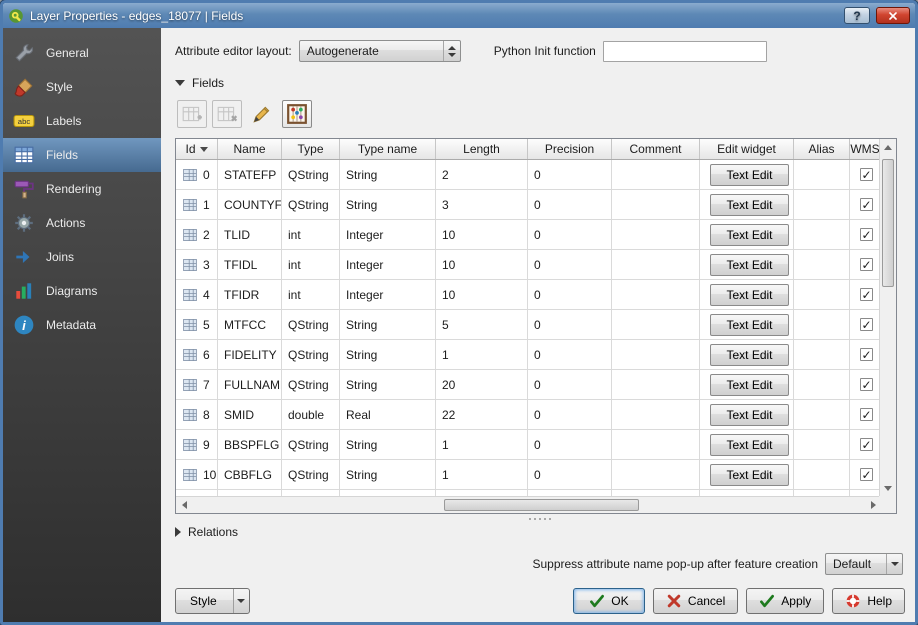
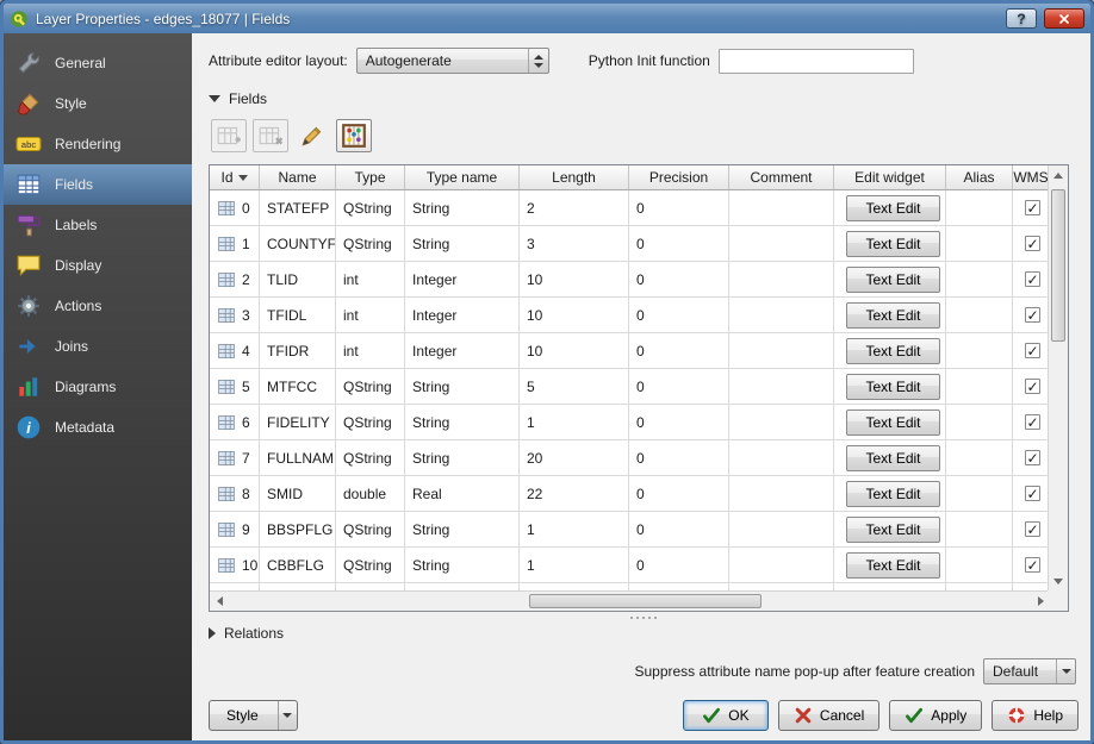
  Layer Properties - edges_18077 | Fields
  ?
  General
  Style
  abc
- Labels
+ Rendering
  Fields
- Rendering
+ Labels
+ Display
  Actions
  Joins
  Diagrams
  i
  Metadata
  Attribute editor layout:
  Autogenerate
  Python Init function
  Fields
  Id
  Name
  Type
  Type name
  Length
  Precision
  Comment
  Edit widget
  Alias
  WMS
  0
  STATEFP
  QString
  String
  2
  0
  Text Edit
  ✓
  1
  COUNTYF
  QString
  String
  3
  0
  Text Edit
  ✓
  2
  TLID
  int
  Integer
  10
  0
  Text Edit
  ✓
  3
  TFIDL
  int
  Integer
  10
  0
  Text Edit
  ✓
  4
  TFIDR
  int
  Integer
  10
  0
  Text Edit
  ✓
  5
  MTFCC
  QString
  String
  5
  0
  Text Edit
  ✓
  6
  FIDELITY
  QString
  String
  1
  0
  Text Edit
  ✓
  7
  FULLNAM
  QString
  String
  20
  0
  Text Edit
  ✓
  8
  SMID
  double
  Real
  22
  0
  Text Edit
  ✓
  9
  BBSPFLG
  QString
  String
  1
  0
  Text Edit
  ✓
  10
  CBBFLG
  QString
  String
  1
  0
  Text Edit
  ✓
  Relations
  Suppress attribute name pop-up after feature creation
  Default
  Style
  OK
  Cancel
  Apply
  Help
